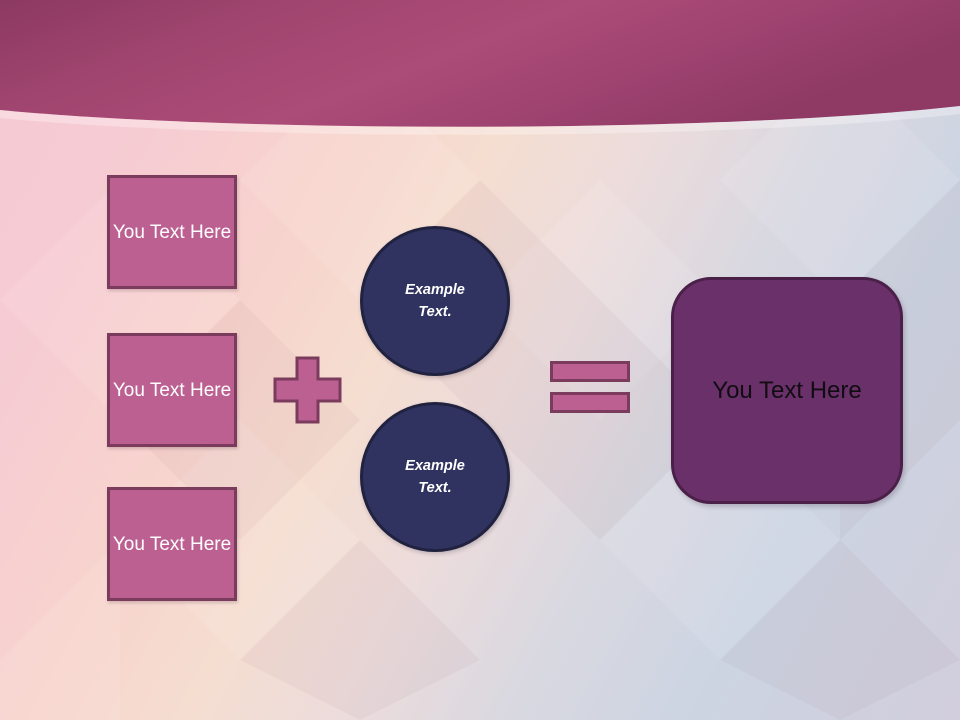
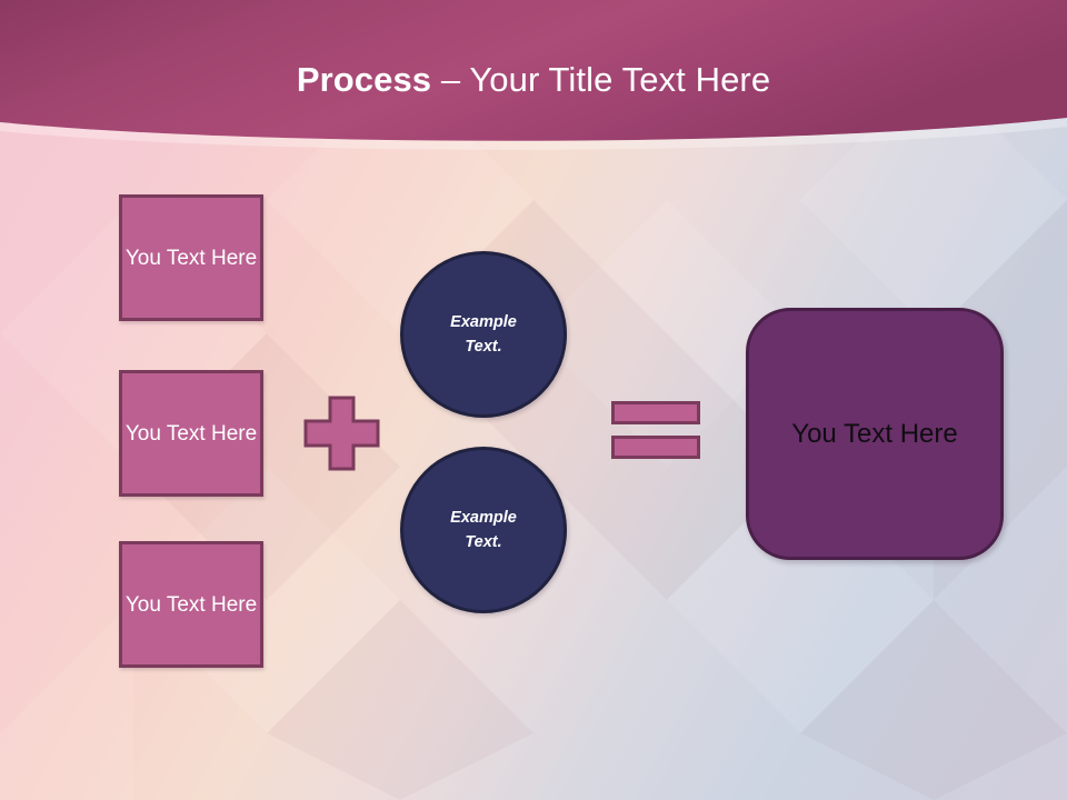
+ Process – Your Title Text Here
  You Text Here
  You Text Here
  You Text Here
  Example
  Text.
  Example
  Text.
  You Text Here
